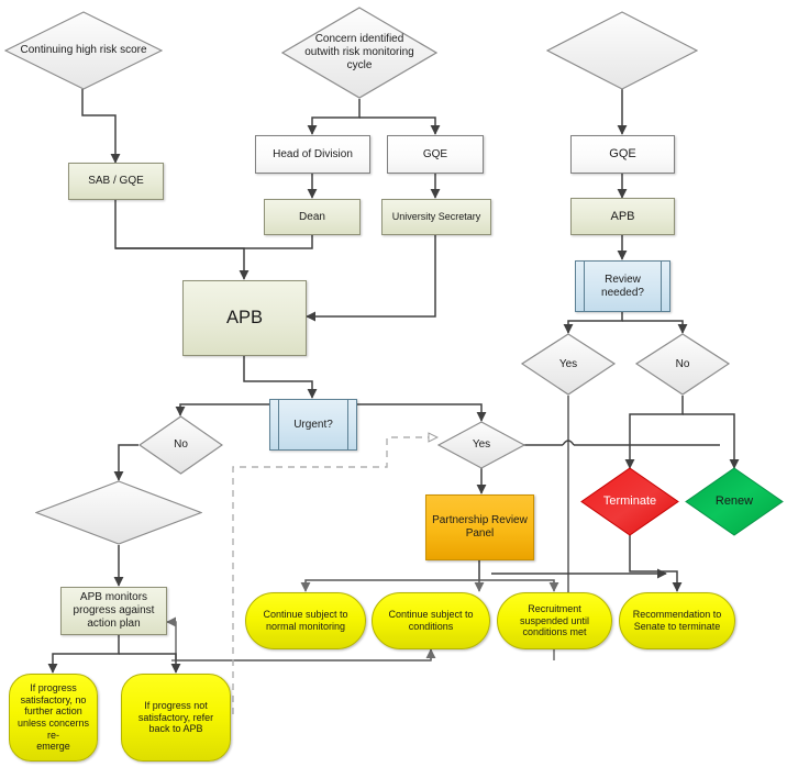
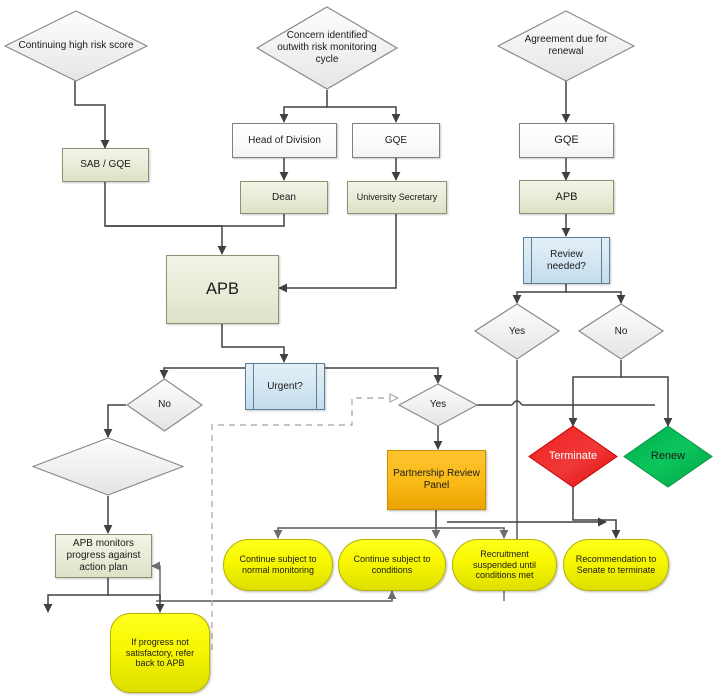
  Continuing high risk score
  Concern identified
  outwith risk monitoring
  cycle
+ Agreement due for
+ renewal
  SAB / GQE
  Head of Division
  GQE
  Dean
  University Secretary
  GQE
  APB
  Review
  needed?
  Yes
  No
  APB
  Urgent?
  No
  Yes
  APB monitors
  progress against
  action plan
  Partnership Review
  Panel
  Terminate
  Renew
- If progress
- satisfactory, no
- further action
- unless concerns re-
- emerge
  If progress not
  satisfactory, refer
  back to APB
  Continue subject to
  normal monitoring
  Continue subject to
  conditions
  Recruitment
  suspended until
  conditions met
  Recommendation to
  Senate to terminate
